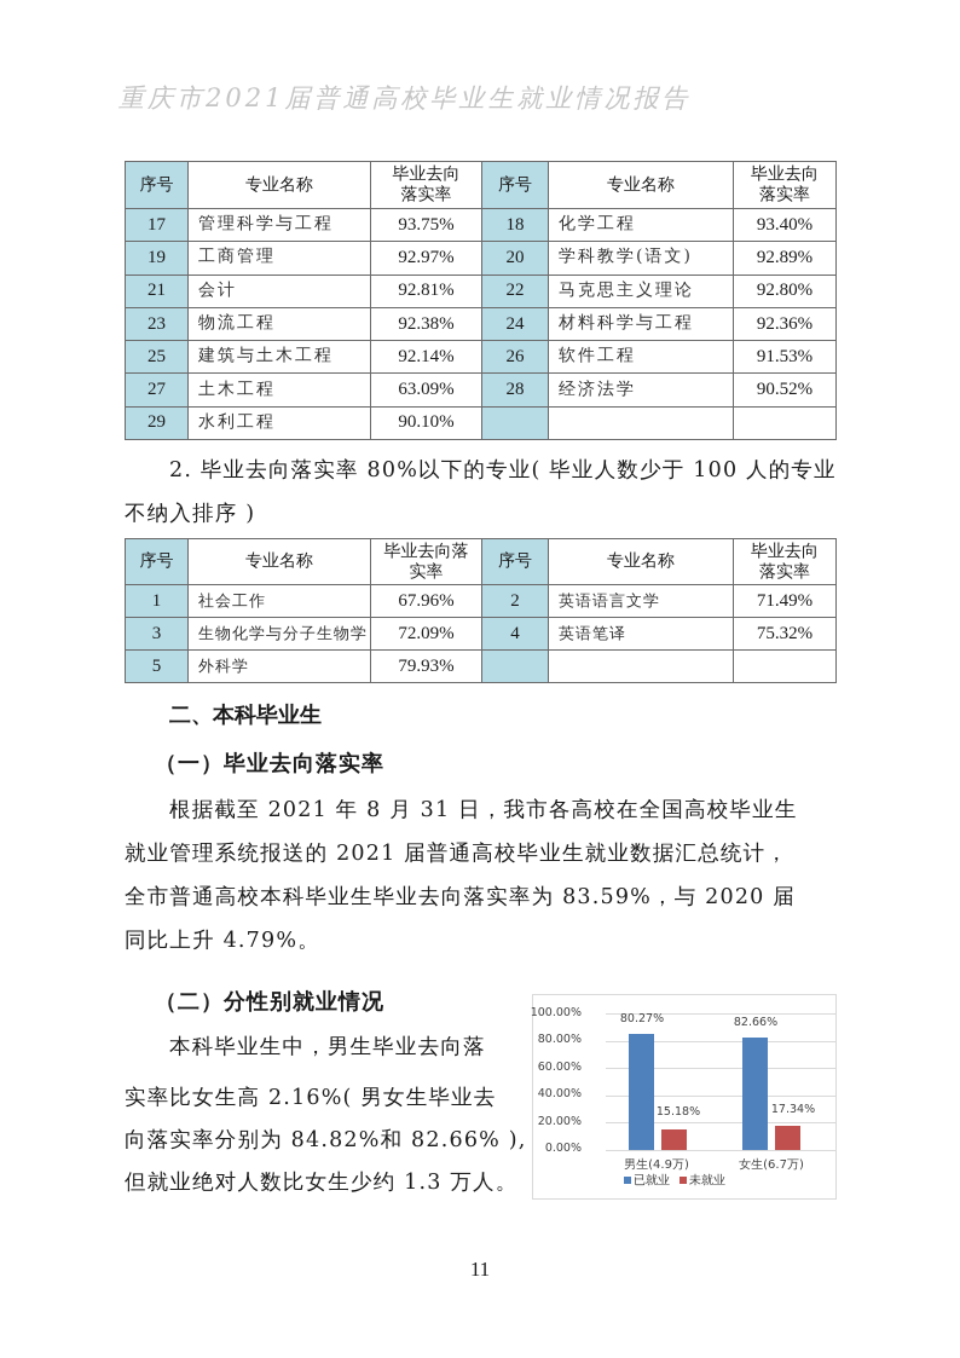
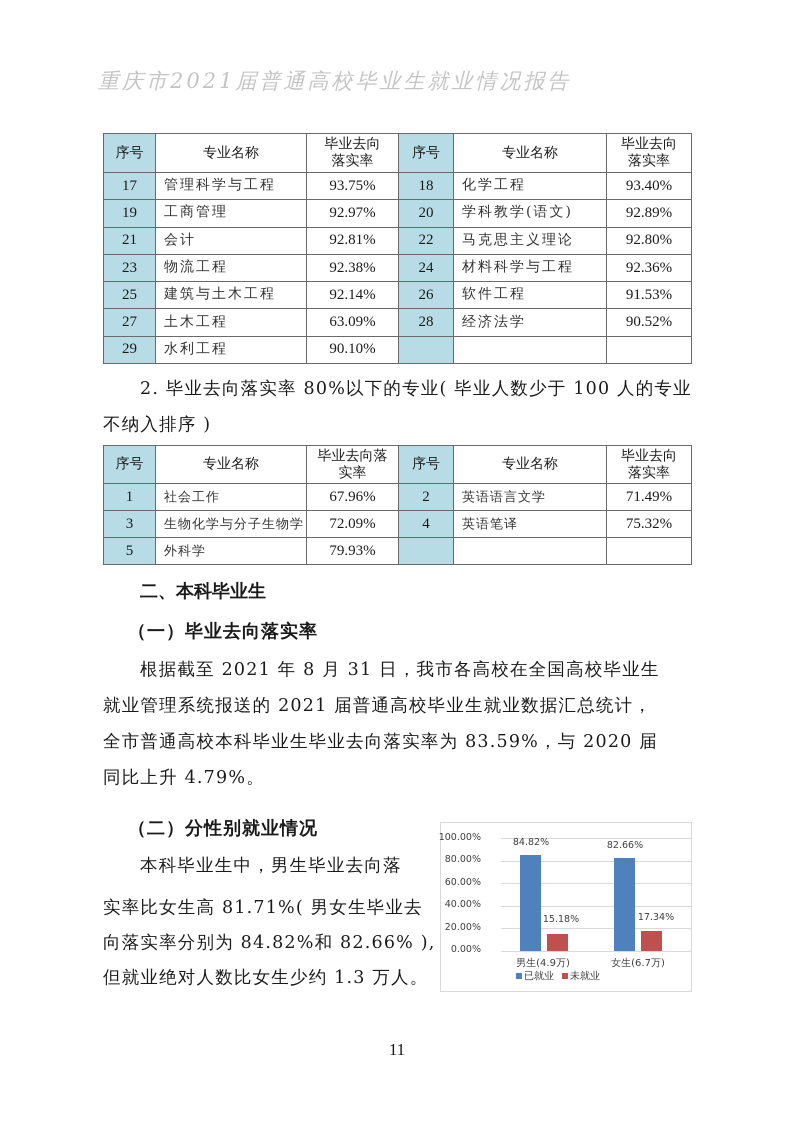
  重庆市2021届普通高校毕业生就业情况报告
  序号	专业名称	毕业去向落实率	序号	专业名称	毕业去向落实率
  17	管理科学与工程	93.75%	18	化学工程	93.40%
  19	工商管理	92.97%	20	学科教学(语文)	92.89%
  21	会计	92.81%	22	马克思主义理论	92.80%
  23	物流工程	92.38%	24	材料科学与工程	92.36%
  25	建筑与土木工程	92.14%	26	软件工程	91.53%
  27	土木工程	63.09%	28	经济法学	90.52%
  29	水利工程	90.10%
  2. 毕业去向落实率 80%以下的专业( 毕业人数少于 100 人的专业
  不纳入排序 )
  序号	专业名称	毕业去向落实率	序号	专业名称	毕业去向落实率
  1	社会工作	67.96%	2	英语语言文学	71.49%
  3	生物化学与分子生物学	72.09%	4	英语笔译	75.32%
  5	外科学	79.93%
  二、本科毕业生
  （一）毕业去向落实率
  根据截至 2021 年 8 月 31 日，我市各高校在全国高校毕业生
  就业管理系统报送的 2021 届普通高校毕业生就业数据汇总统计，
  全市普通高校本科毕业生毕业去向落实率为 83.59%，与 2020 届
  同比上升 4.79%。
  （二）分性别就业情况
  本科毕业生中，男生毕业去向落
- 实率比女生高 2.16%( 男女生毕业去
+ 实率比女生高 81.71%( 男女生毕业去
  向落实率分别为 84.82%和 82.66% ),
  但就业绝对人数比女生少约 1.3 万人。
  100.00%
  80.00%
  60.00%
  40.00%
  20.00%
  0.00%
- 80.27%
+ 84.82%
  15.18%
  82.66%
  17.34%
  男生(4.9万)
  女生(6.7万)
  已就业
  未就业
  11
